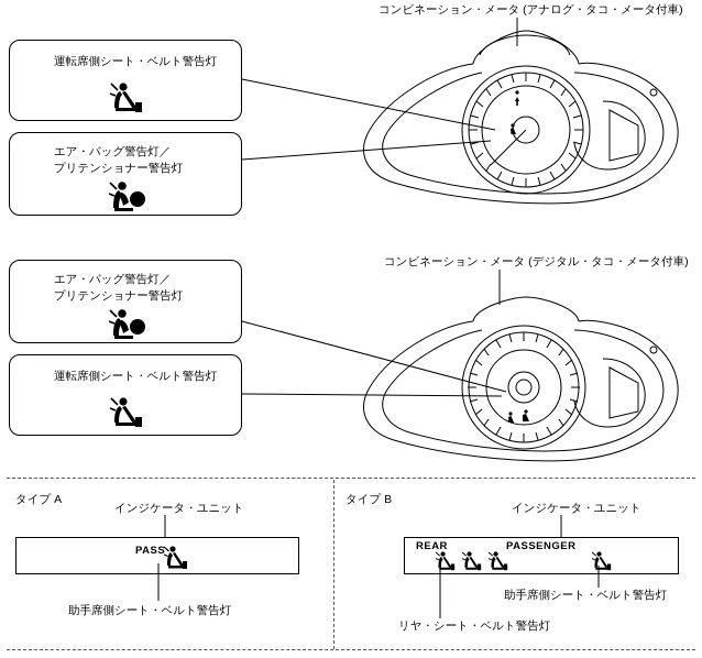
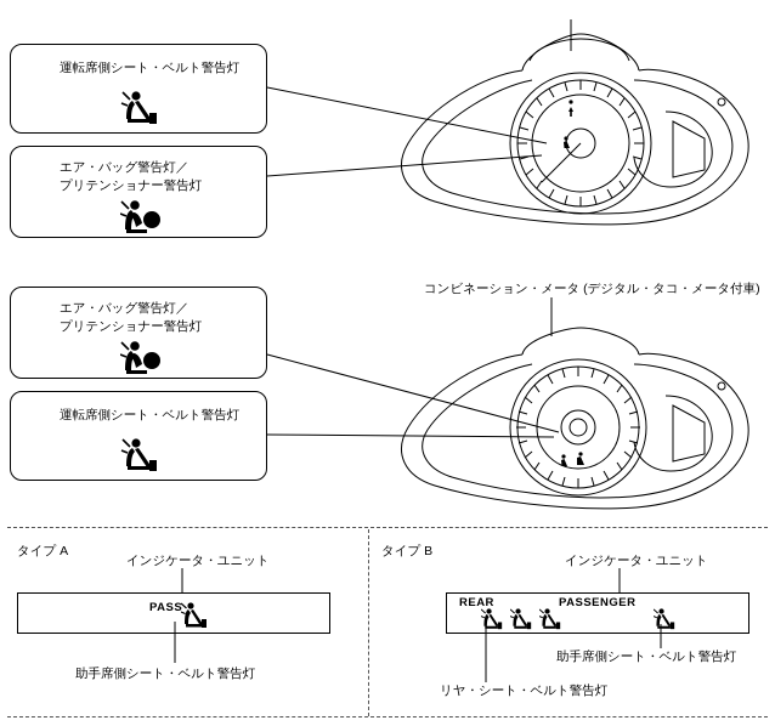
- コンビネーション・メータ (アナログ・タコ・メータ付車)
  運転席側シート・ベルト警告灯
  エア・バッグ警告灯／
  プリテンショナー警告灯
  コンビネーション・メータ (デジタル・タコ・メータ付車)
  エア・バッグ警告灯／
  プリテンショナー警告灯
  運転席側シート・ベルト警告灯
  タイプ A
  インジケータ・ユニット
  PASS
  助手席側シート・ベルト警告灯
  タイプ B
  インジケータ・ユニット
  REAR
  PASSENGER
  リヤ・シート・ベルト警告灯
  助手席側シート・ベルト警告灯
